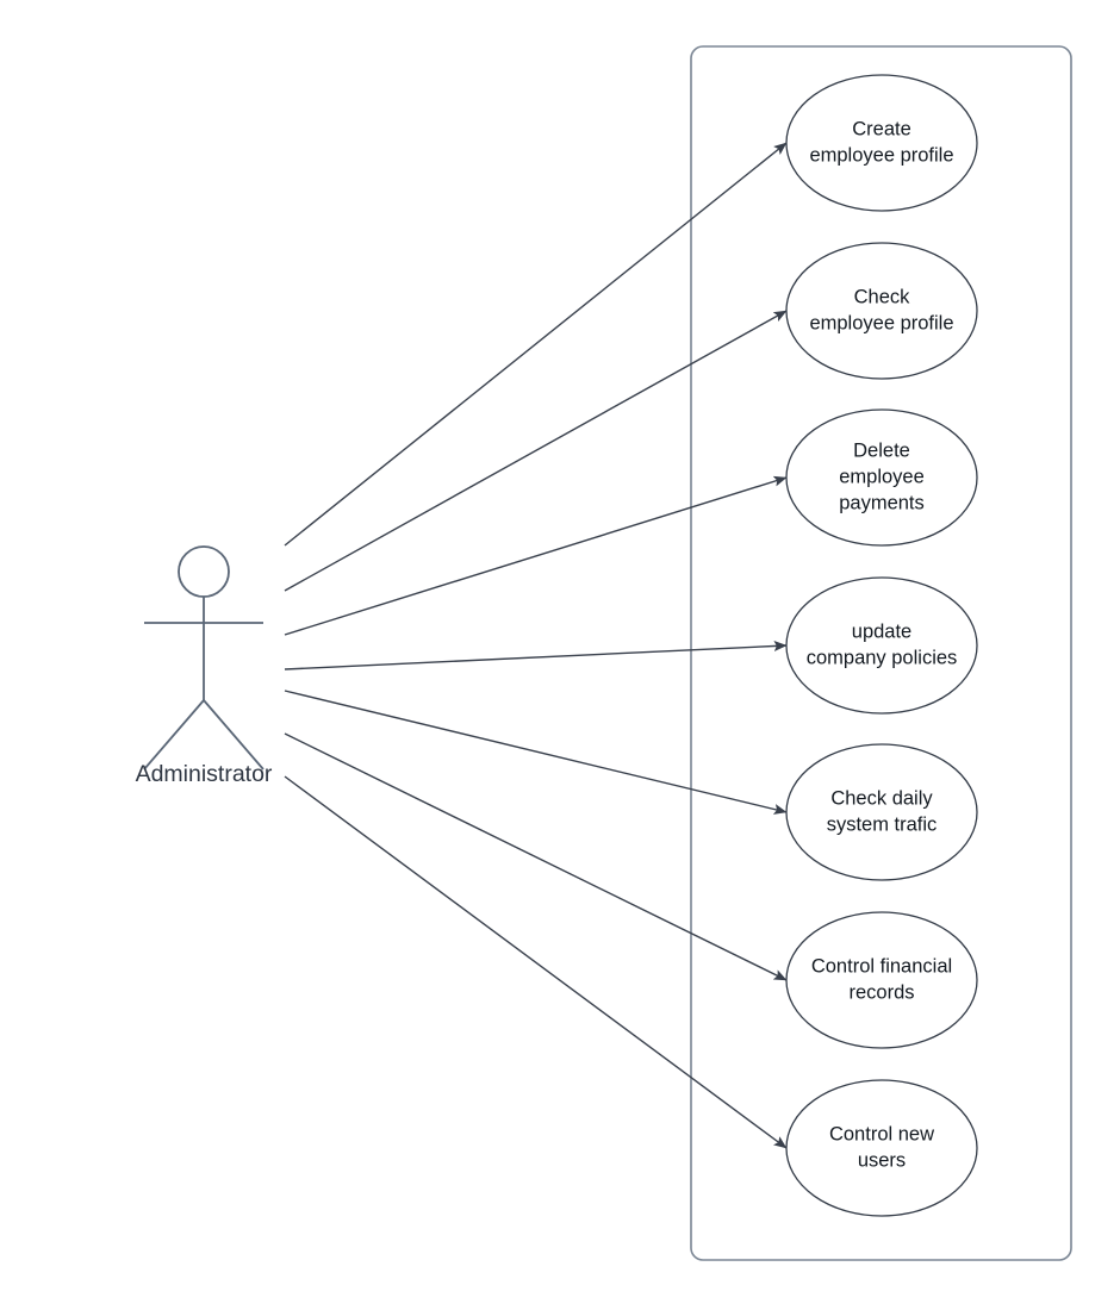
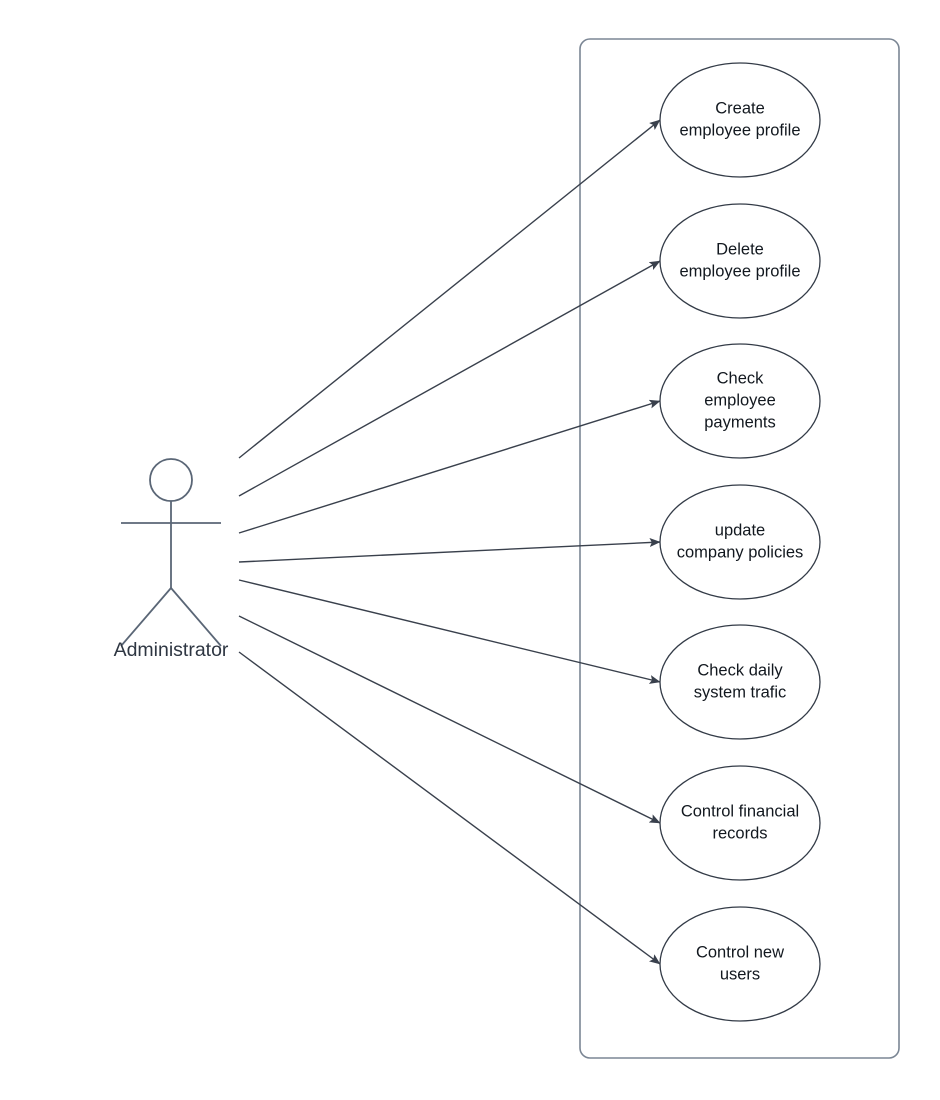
  Administrator
  Create
  employee profile
- Check
+ Delete
  employee profile
- Delete
+ Check
  employee
  payments
  update
  company policies
  Check daily
  system trafic
  Control financial
  records
  Control new
  users
